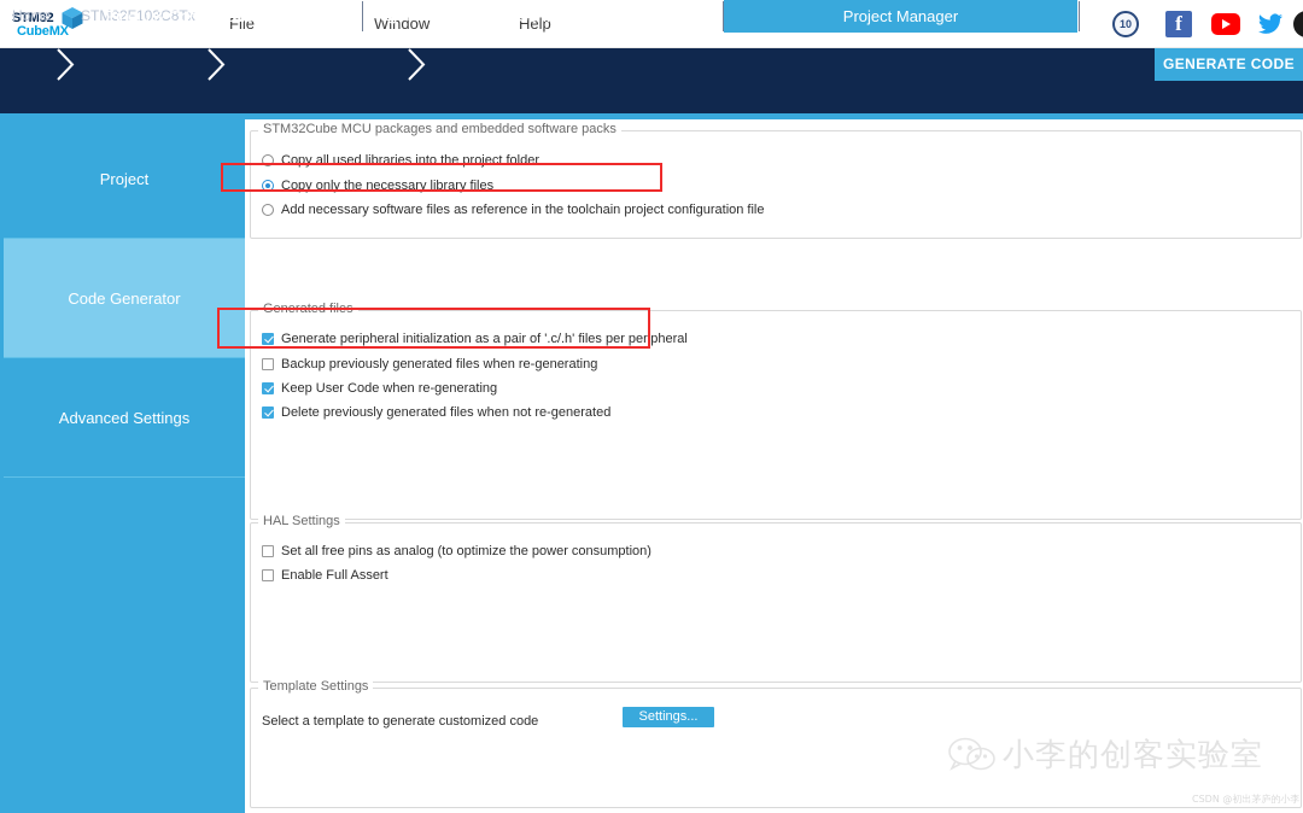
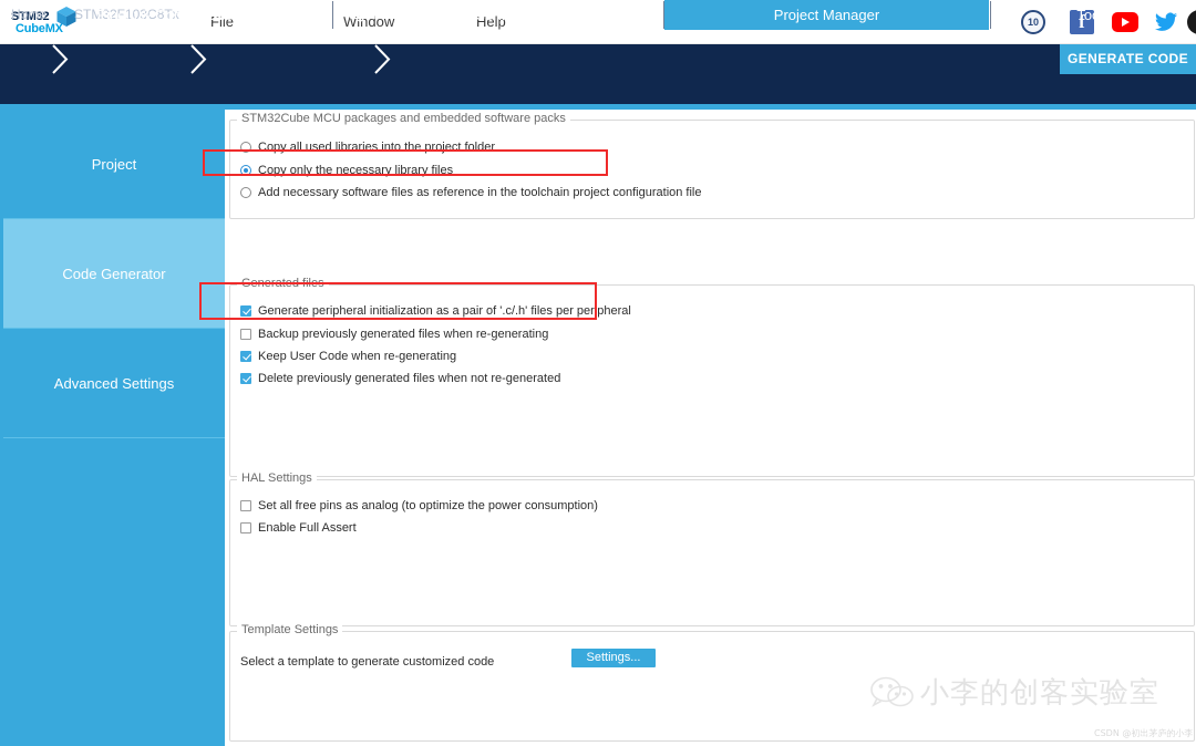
  STM32
  CubeMX
  File
  Window
  Help
  10
  f
  Home
  STM32F103C8Tx
  Untitled - Project Manager
  GENERATE CODE
  Pinout & Configuration
  Clock Configuration
  Project Manager
+ Tools
  Project
  Code Generator
  Advanced Settings
  STM32Cube MCU packages and embedded software packs
  Copy all used libraries into the project folder
  Copy only the necessary library files
  Add necessary software files as reference in the toolchain project configuration file
  Generated files
  Generate peripheral initialization as a pair of '.c/.h' files per peripheral
  Backup previously generated files when re-generating
  Keep User Code when re-generating
  Delete previously generated files when not re-generated
  HAL Settings
  Set all free pins as analog (to optimize the power consumption)
  Enable Full Assert
  Template Settings
  Select a template to generate customized code
  Settings...
  小李的创客实验室
  CSDN @初出茅庐的小李
